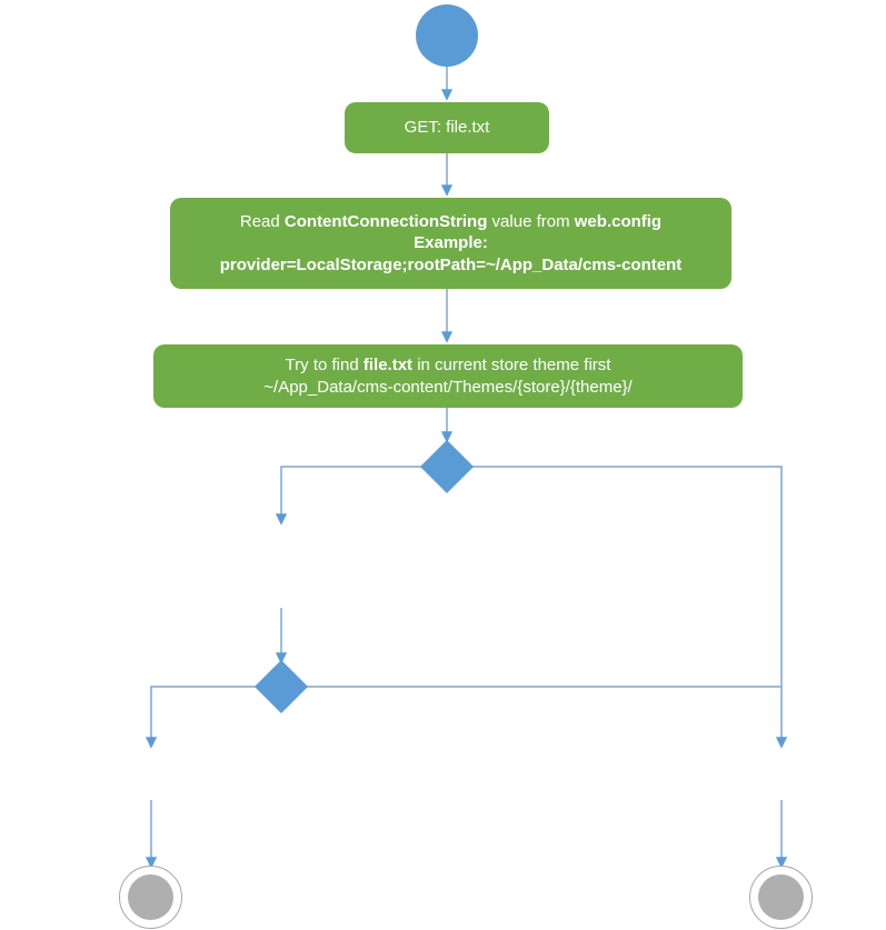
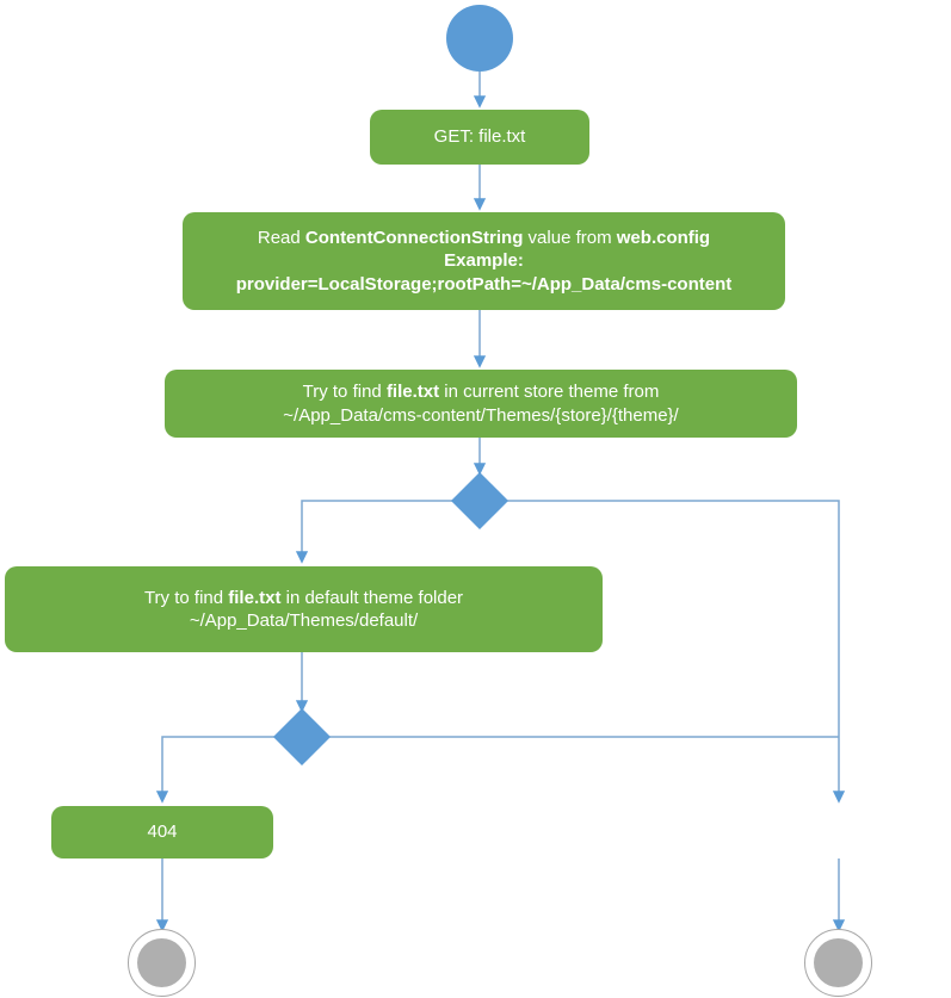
  GET: file.txt
  Read ContentConnectionString value from web.config
  Example:
  provider=LocalStorage;rootPath=~/App_Data/cms-content
- Try to find file.txt in current store theme first
+ Try to find file.txt in current store theme from
  ~/App_Data/cms-content/Themes/{store}/{theme}/
+ Try to find file.txt in default theme folder
+ ~/App_Data/Themes/default/
+ 404
